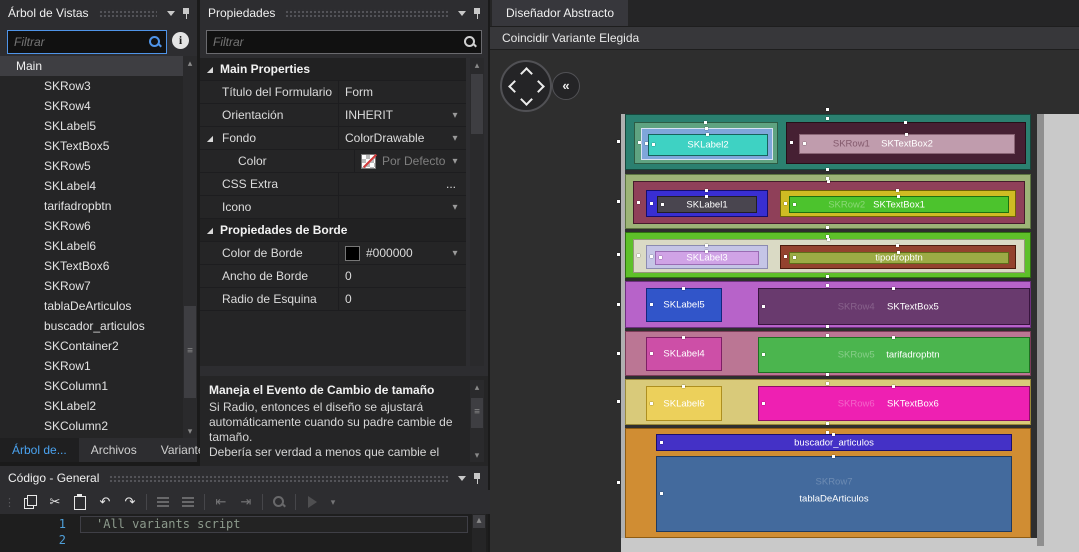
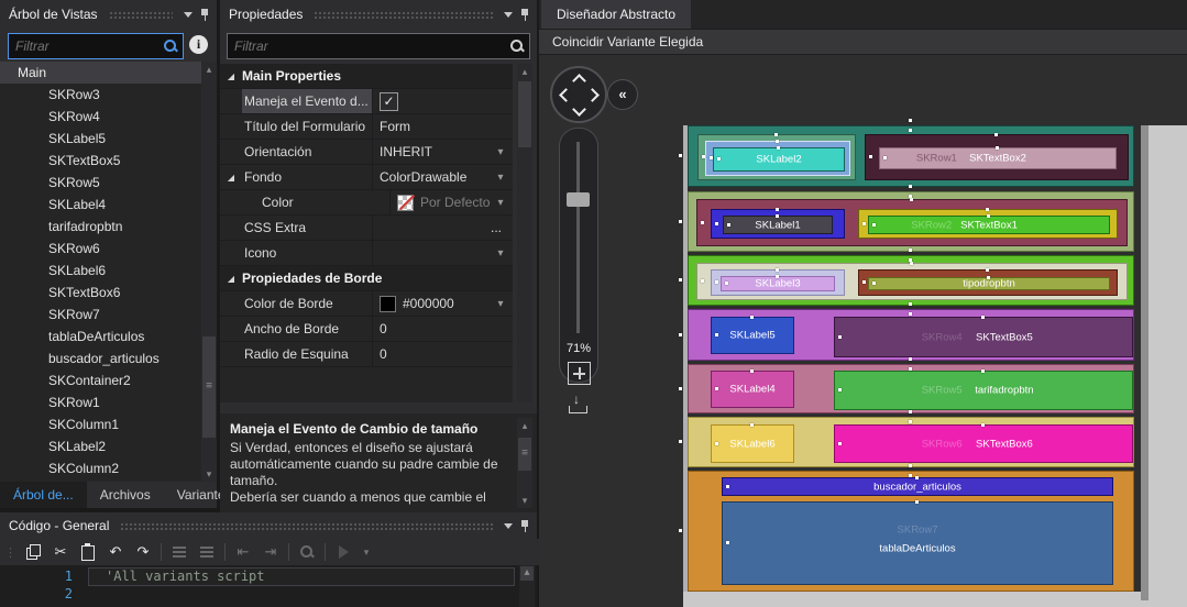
  Árbol de Vistas
  Filtrar
  i
  Main
  SKRow3
  SKRow4
  SKLabel5
  SKTextBox5
  SKRow5
  SKLabel4
  tarifadropbtn
  SKRow6
  SKLabel6
  SKTextBox6
  SKRow7
  tablaDeArticulos
  buscador_articulos
  SKContainer2
  SKRow1
  SKColumn1
  SKLabel2
  SKColumn2
  ▴
  ≡
  ▾
  Árbol de...
  Archivos
  Variant
  Propiedades
  Filtrar
  ◢
  Main Properties
+ Maneja el Evento d...
+ ✓
  Título del Formulario
  Form
  Orientación
  INHERIT
  ▾
  ◢
  Fondo
  ColorDrawable
  ▾
  Color
  Por Defecto
  ▾
  CSS Extra
  ...
  Icono
  ▾
  ◢
  Propiedades de Borde
  Color de Borde
  #000000
  ▾
  Ancho de Borde
  0
  Radio de Esquina
  0
  ▴
  Maneja el Evento de Cambio de tamaño
- Si Radio, entonces el diseño se ajustará automáticamente cuando su padre cambie de tamaño.
+ Si Verdad, entonces el diseño se ajustará automáticamente cuando su padre cambie de tamaño.
- Debería ser verdad a menos que cambie el
+ Debería ser cuando a menos que cambie el
  ▴
  ≡
  ▾
  Código - General
  ⋮
  ✂
  ↶
  ↷
  ⇤
  ⇥
  ▾
  1
  'All variants script
  2
  ▴
  Diseñador Abstracto
  Coincidir Variante Elegida
  SKLabel2
  SKRow1
  SKTextBox2
  SKLabel1
  SKRow2
  SKTextBox1
  SKLabel3
  tipodropbtn
  SKLabel5
  SKRow4
  SKTextBox5
  SKLabel4
  SKRow5
  tarifadropbtn
  SKLabel6
  SKRow6
  SKTextBox6
  buscador_articulos
  SKRow7
  tablaDeArticulos
  «
+ 71%
